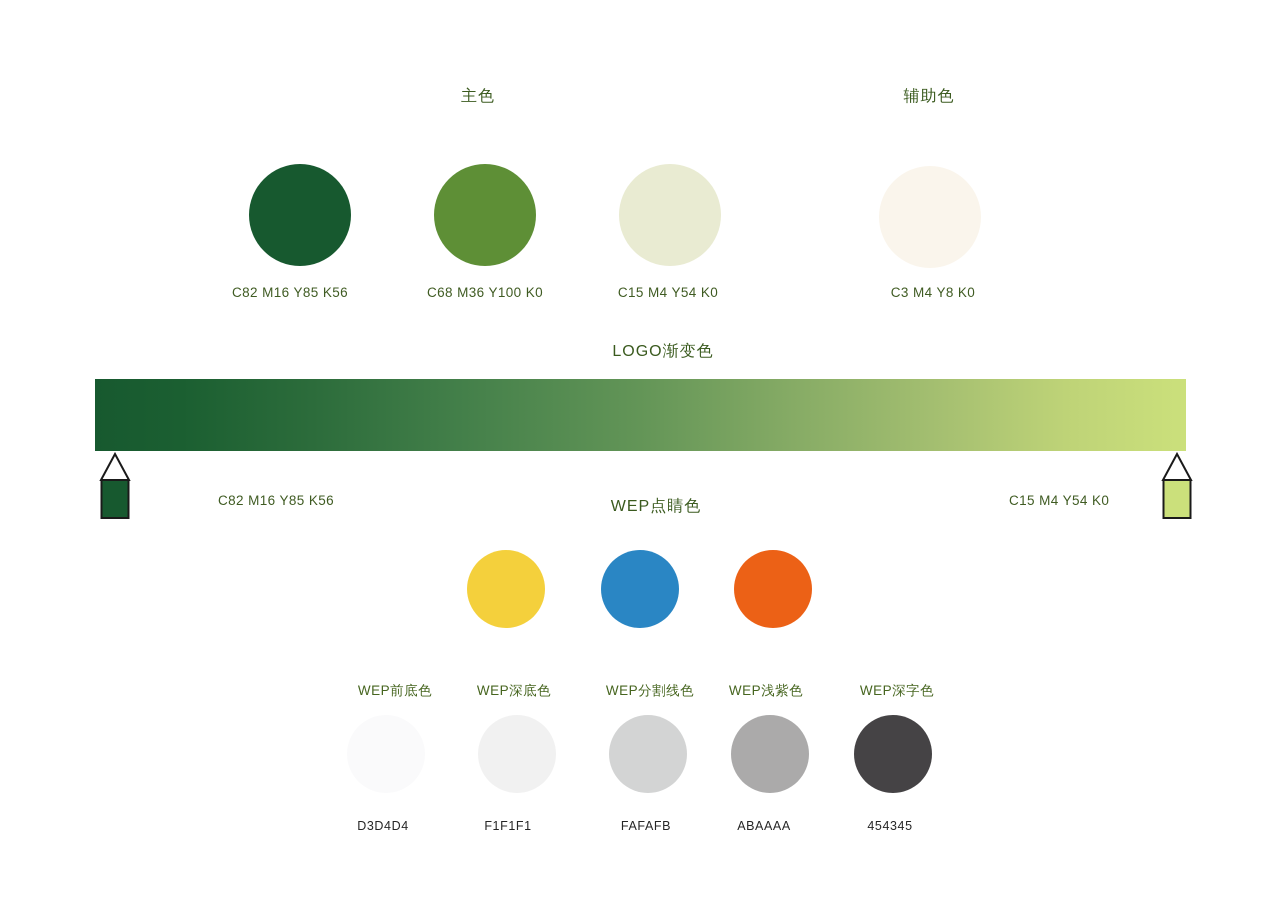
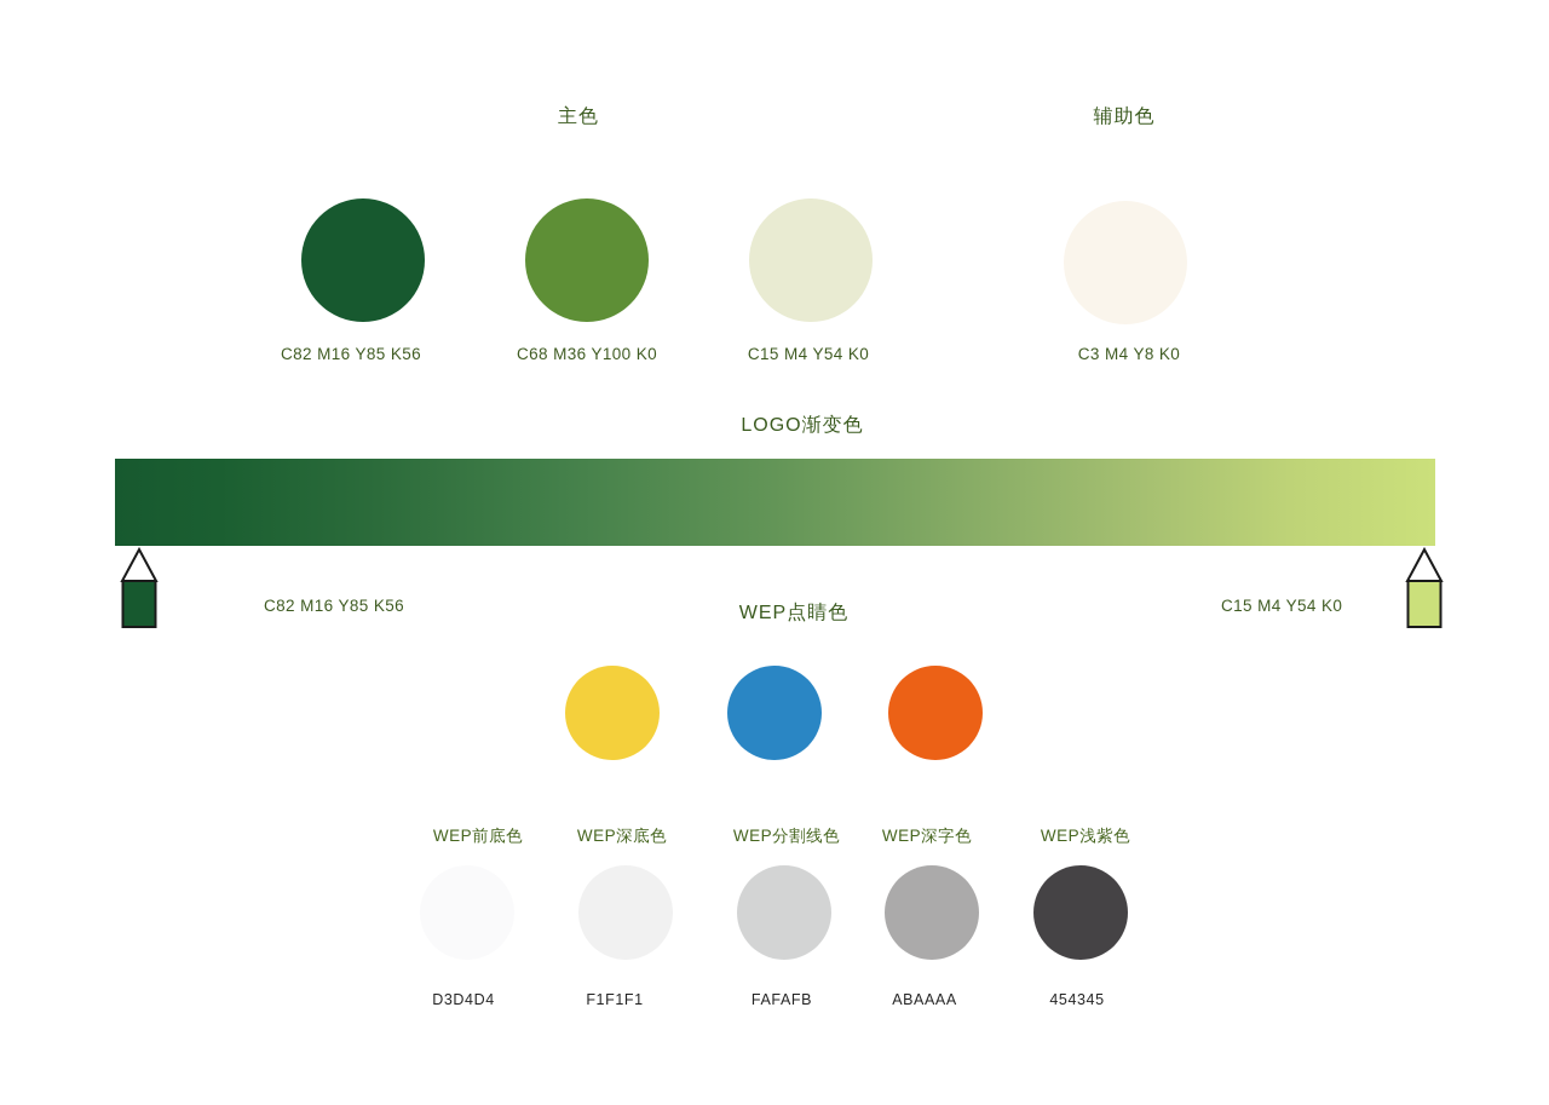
  主色
  C82 M16 Y85 K56
  C68 M36 Y100 K0
  C15 M4 Y54 K0
  辅助色
  C3 M4 Y8 K0
  LOGO渐变色
  C82 M16 Y85 K56
  C15 M4 Y54 K0
  WEP点睛色
  WEP前底色
  D3D4D4
  WEP深底色
  F1F1F1
  WEP分割线色
  FAFAFB
- WEP浅紫色
+ WEP深字色
  ABAAAA
- WEP深字色
+ WEP浅紫色
  454345
